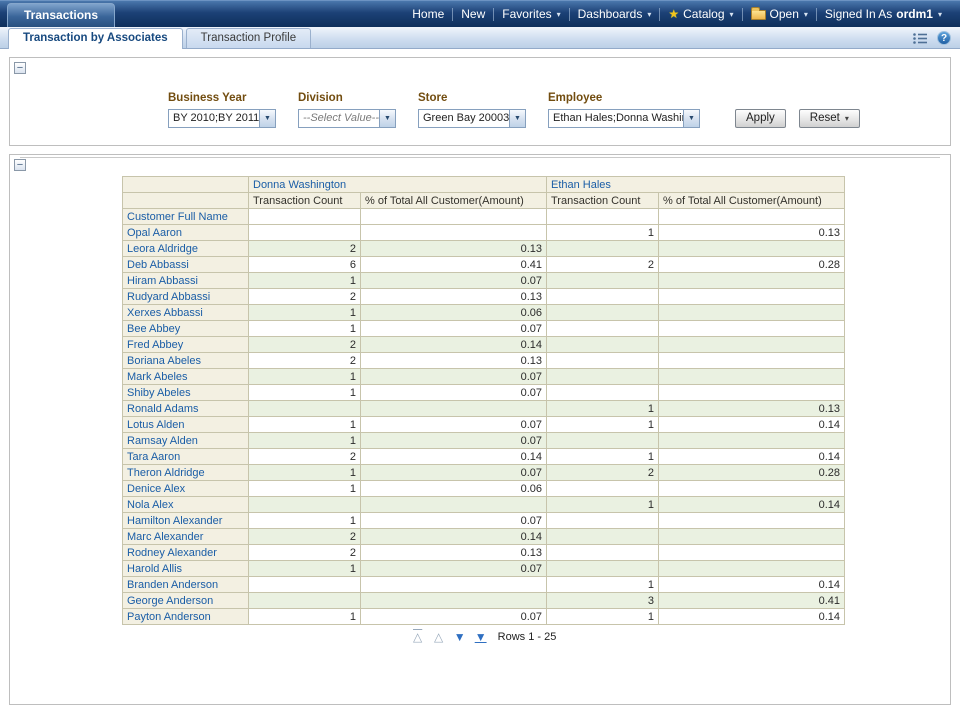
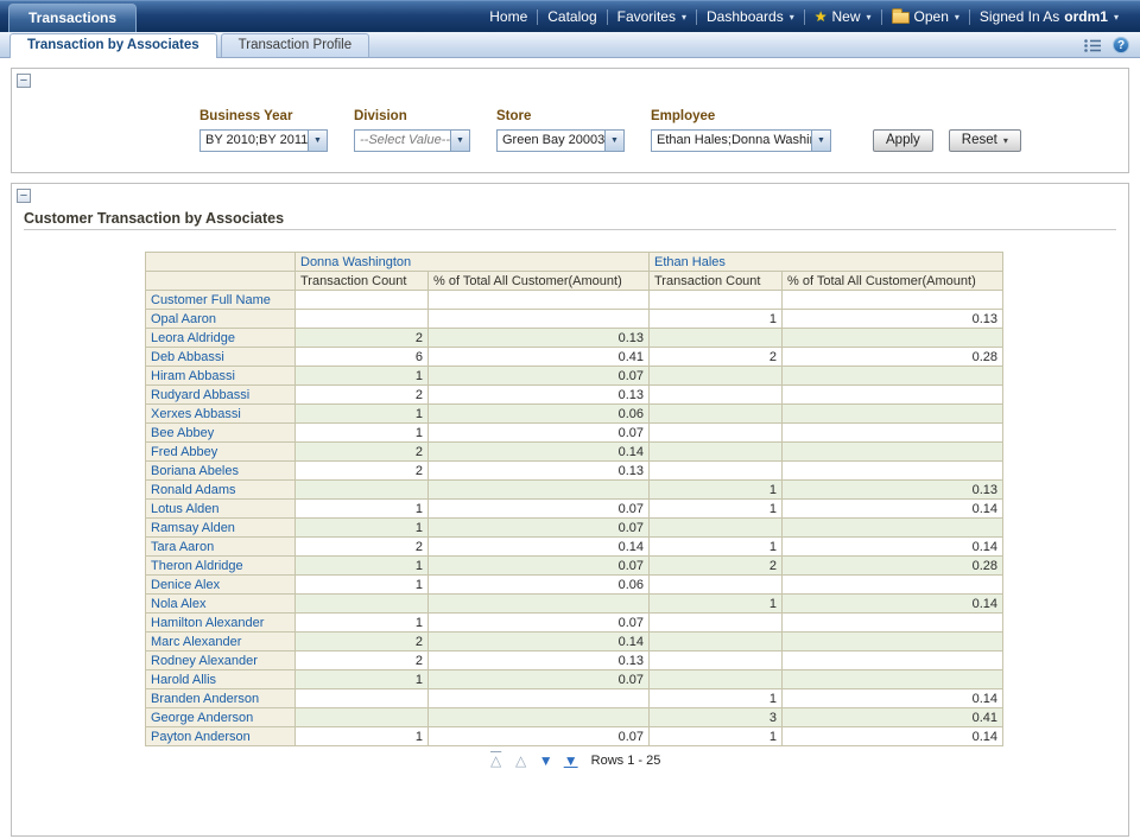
  Transactions
  Home
- New
+ Catalog
  Favorites
  ▾
  Dashboards
  ▾
  ★
- Catalog
+ New
  ▾
  Open
  ▾
  Signed In As
  ordm1
  ▾
  Transaction by Associates
  Transaction Profile
  ?
  −
  Business Year
  BY 2010;BY 2011
  Division
  --Select Value--
  Store
  Green Bay 20003
  Employee
  Ethan Hales;Donna Washi
  Apply
  Reset
  ▾
  −
+ Customer Transaction by Associates
  	Donna Washington	Ethan Hales
  	Transaction Count	% of Total All Customer(Amount)	Transaction Count	% of Total All Customer(Amount)
  Customer Full Name
  Opal Aaron			1	0.13
  Leora Aldridge	2	0.13
  Deb Abbassi	6	0.41	2	0.28
  Hiram Abbassi	1	0.07
  Rudyard Abbassi	2	0.13
  Xerxes Abbassi	1	0.06
  Bee Abbey	1	0.07
  Fred Abbey	2	0.14
  Boriana Abeles	2	0.13
- Mark Abeles	1	0.07
- Shiby Abeles	1	0.07
  Ronald Adams			1	0.13
  Lotus Alden	1	0.07	1	0.14
  Ramsay Alden	1	0.07
  Tara Aaron	2	0.14	1	0.14
  Theron Aldridge	1	0.07	2	0.28
  Denice Alex	1	0.06
  Nola Alex			1	0.14
  Hamilton Alexander	1	0.07
  Marc Alexander	2	0.14
  Rodney Alexander	2	0.13
  Harold Allis	1	0.07
  Branden Anderson			1	0.14
  George Anderson			3	0.41
  Payton Anderson	1	0.07	1	0.14
  △
  △
  ▼
  ▼
  Rows 1 - 25
